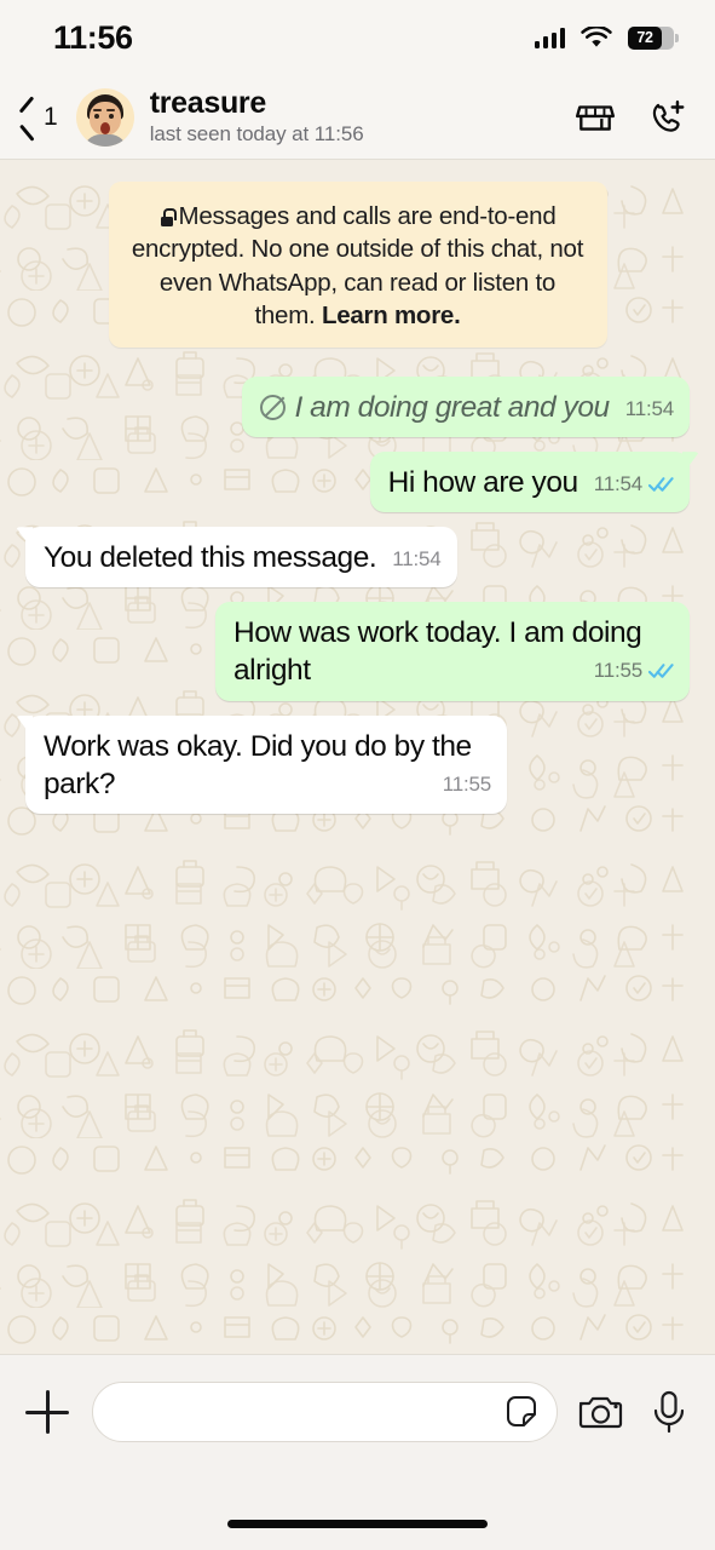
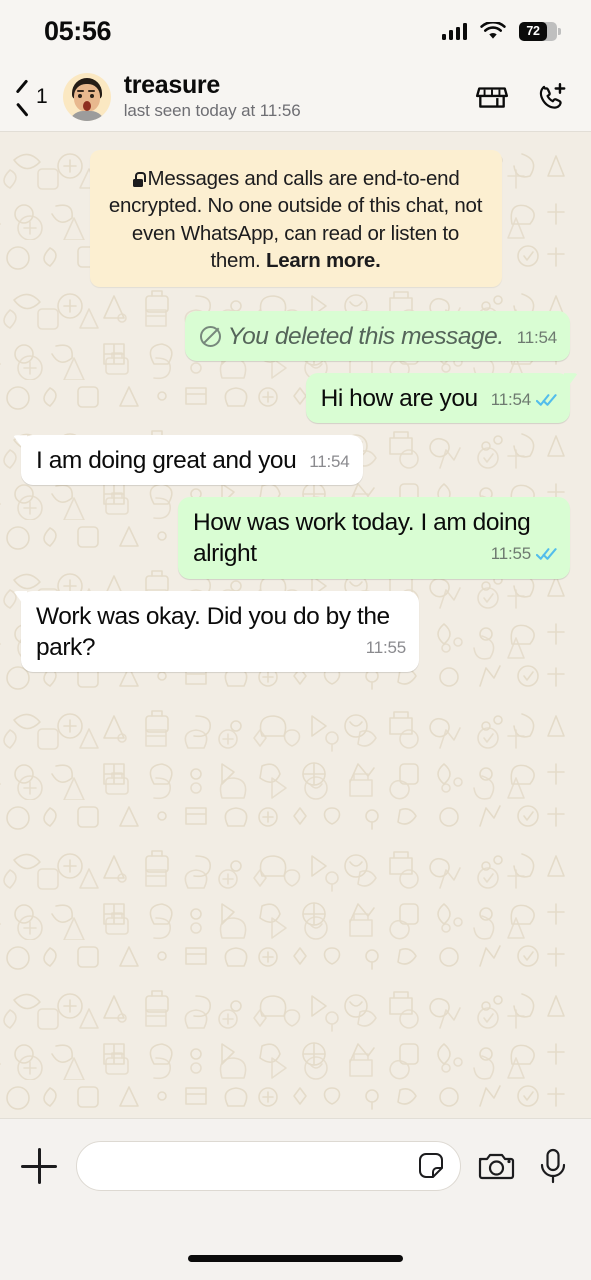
- 11:56
+ 05:56
  72
  1
  treasure
  last seen today at 11:56
  Messages and calls are end-to-end encrypted. No one outside of this chat, not even WhatsApp, can read or listen to them. Learn more.
- I am doing great and you
+ You deleted this message.
  11:54
  Hi how are you
  11:54
- You deleted this message.
+ I am doing great and you
  11:54
  How was work today. I am doing alright
  11:55
  Work was okay. Did you do by the park?
  11:55
